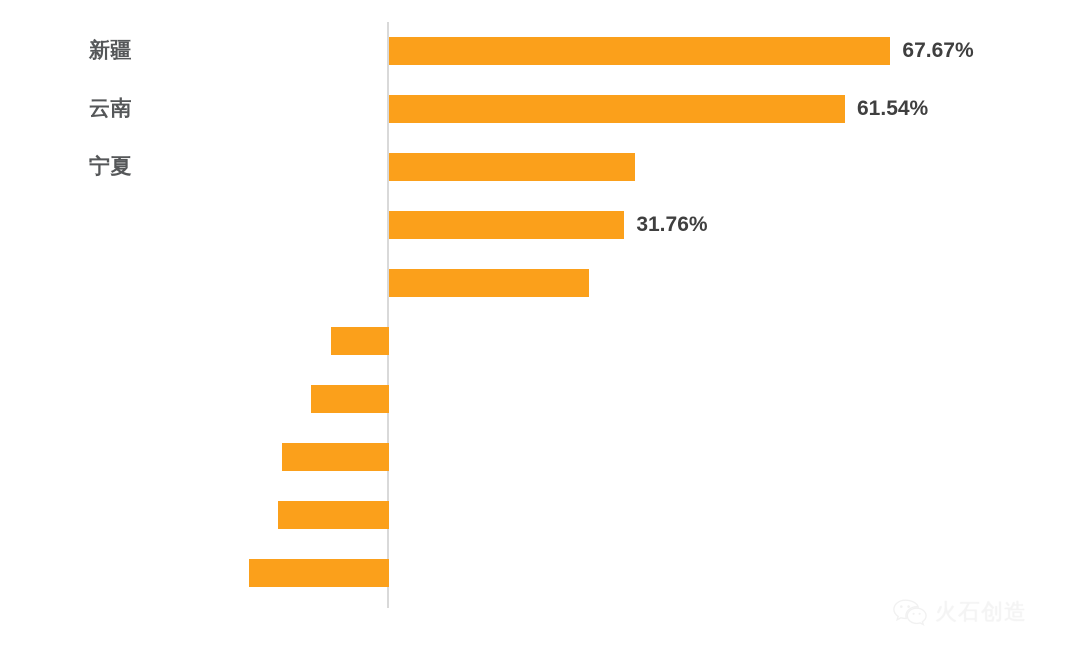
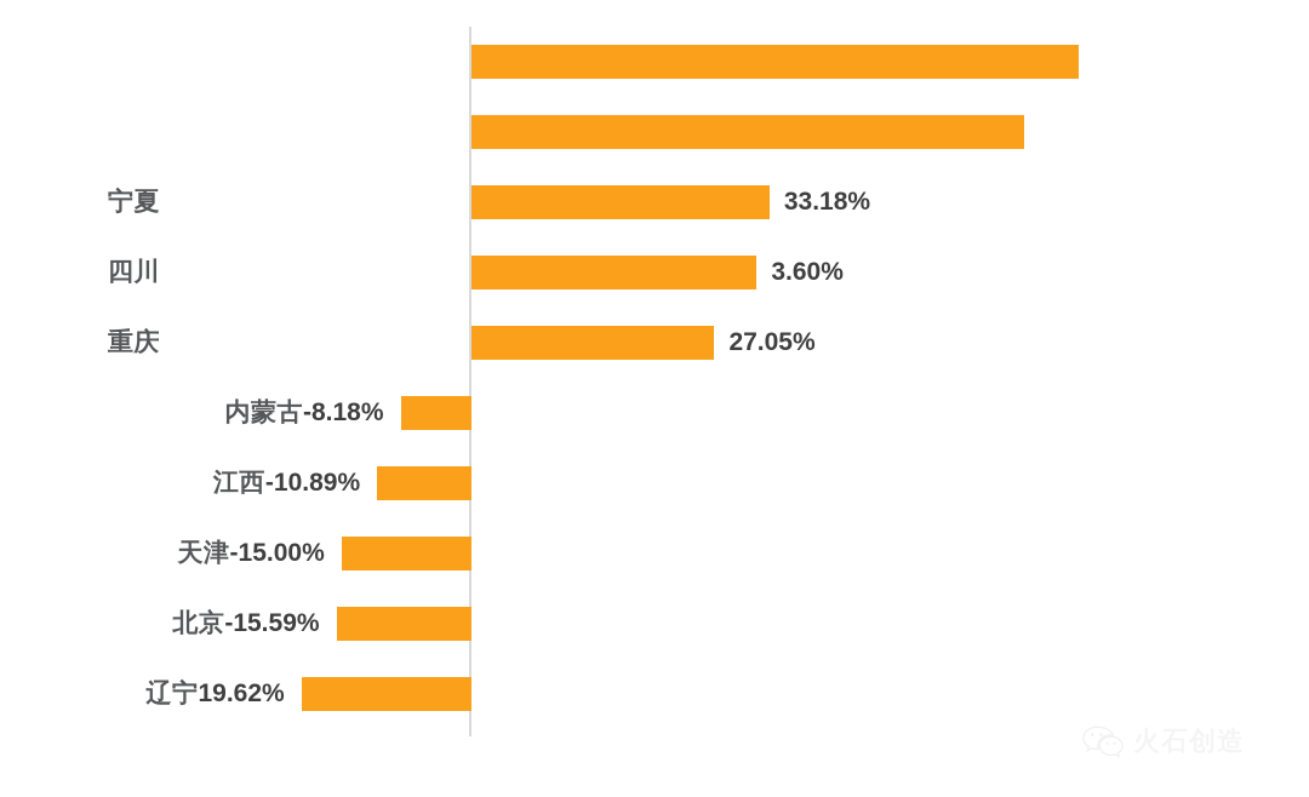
- 新疆
- 67.67%
- 云南
- 61.54%
  宁夏
+ 33.18%
+ 四川
- 31.76%
+ 3.60%
+ 重庆
+ 27.05%
+ 内蒙古
+ -8.18%
+ 江西
+ -10.89%
+ 天津
+ -15.00%
+ 北京
+ -15.59%
+ 辽宁
+ 19.62%
